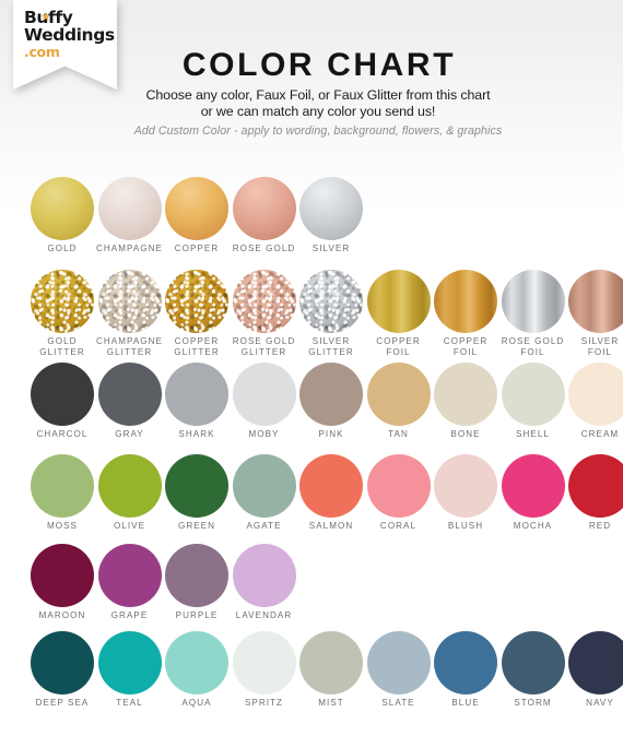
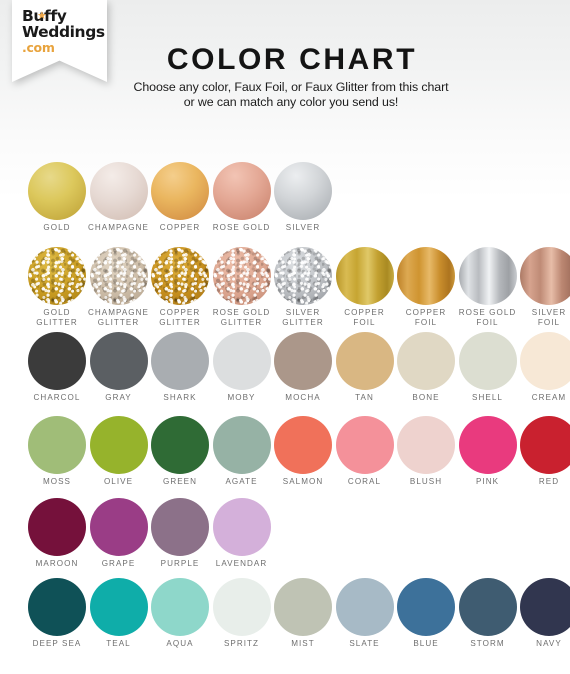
  ★
  Buffy
  Weddings
  .com
  COLOR CHART
  Choose any color, Faux Foil, or Faux Glitter from this chart
  or we can match any color you send us!
- Add Custom Color - apply to wording, background, flowers, & graphics
  GOLD
  CHAMPAGNE
  COPPER
  ROSE GOLD
  SILVER
  GOLD
  GLITTER
  CHAMPAGNE
  GLITTER
  COPPER
  GLITTER
  ROSE GOLD
  GLITTER
  SILVER
  GLITTER
  COPPER
  FOIL
  COPPER
  FOIL
  ROSE GOLD
  FOIL
  SILVER
  FOIL
  CHARCOL
  GRAY
  SHARK
  MOBY
- PINK
+ MOCHA
  TAN
  BONE
  SHELL
  CREAM
  MOSS
  OLIVE
  GREEN
  AGATE
  SALMON
  CORAL
  BLUSH
- MOCHA
+ PINK
  RED
  MAROON
  GRAPE
  PURPLE
  LAVENDAR
  DEEP SEA
  TEAL
  AQUA
  SPRITZ
  MIST
  SLATE
  BLUE
  STORM
  NAVY
